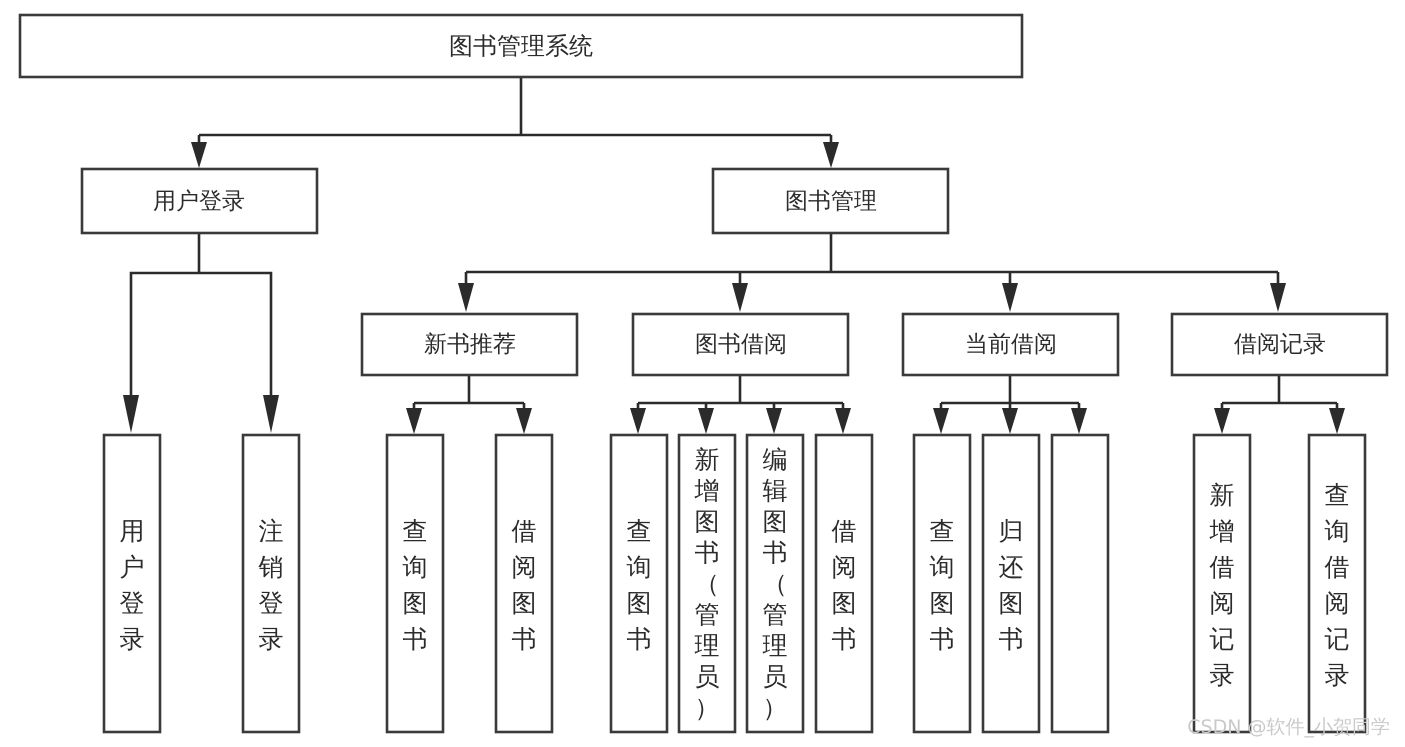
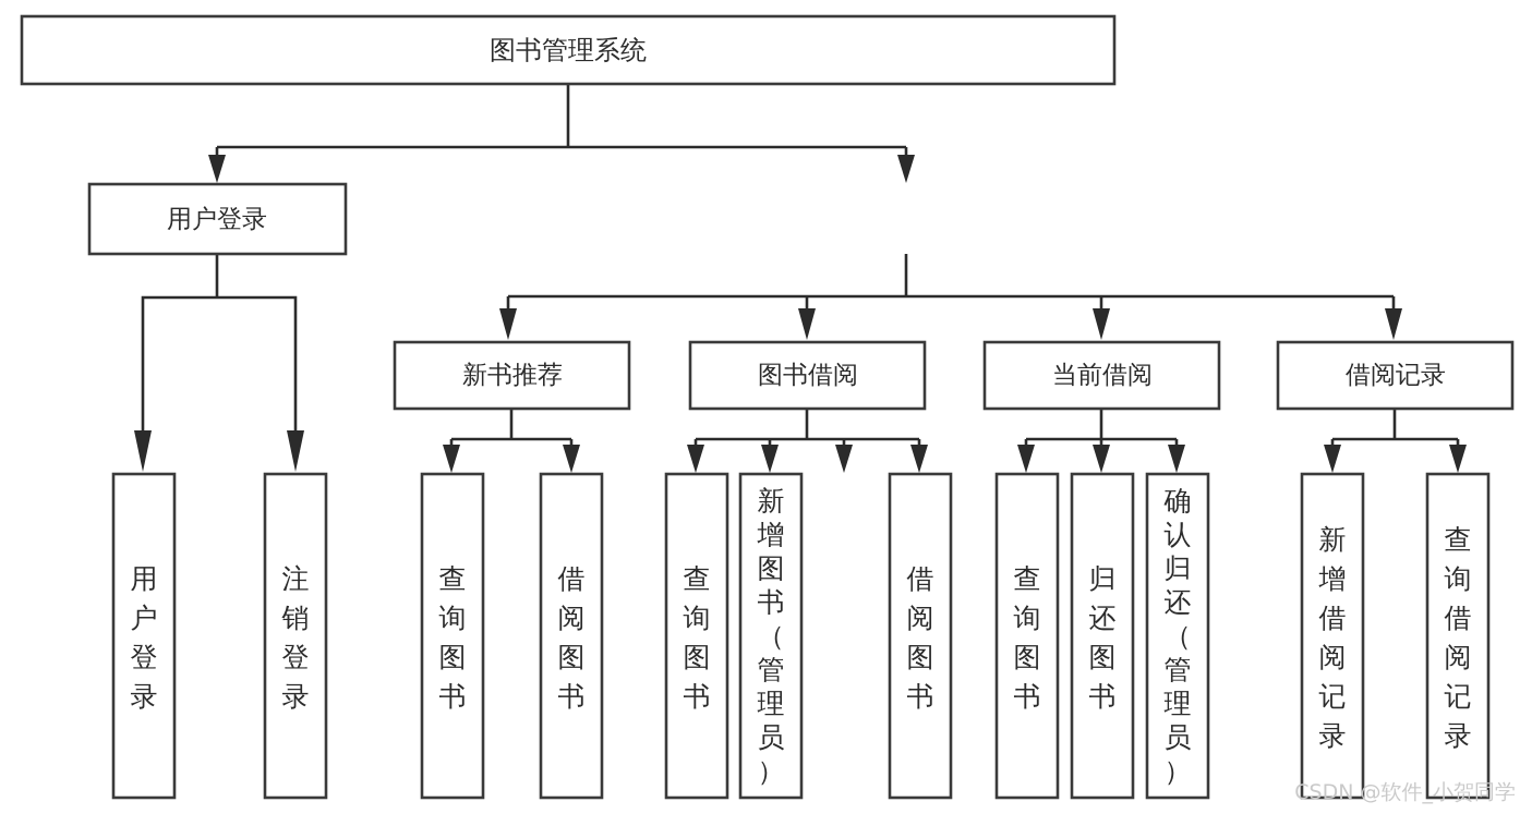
  图书管理系统
  用户登录
- 图书管理
  新书推荐
  图书借阅
  当前借阅
  借阅记录
  用户登录
  注销登录
  查询图书
  借阅图书
  查询图书
  新增图书（管理员）
- 编辑图书（管理员）
  借阅图书
  查询图书
  归还图书
+ 确认归还（管理员）
  新增借阅记录
  查询借阅记录
  CSDN @软件_小贺同学
